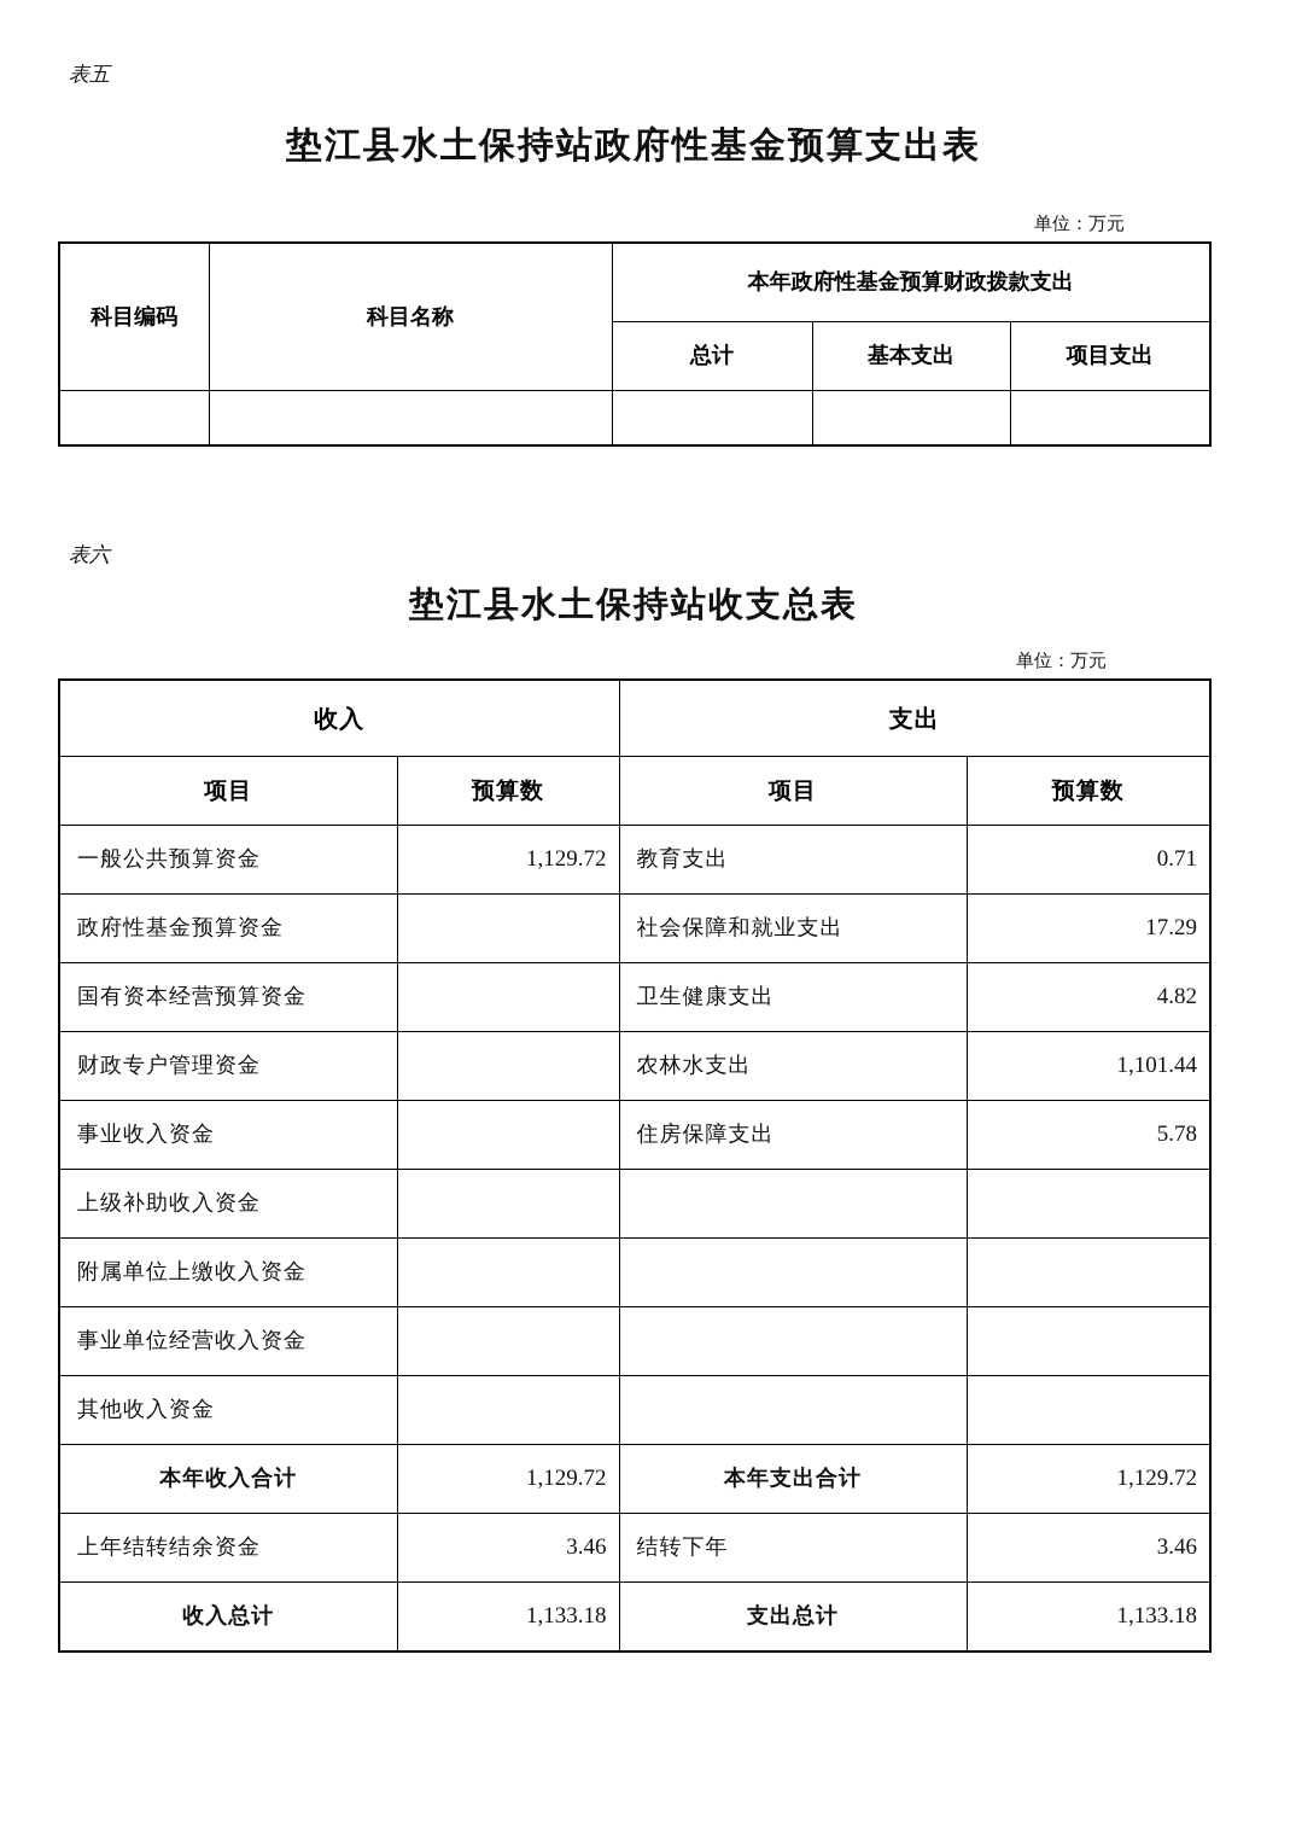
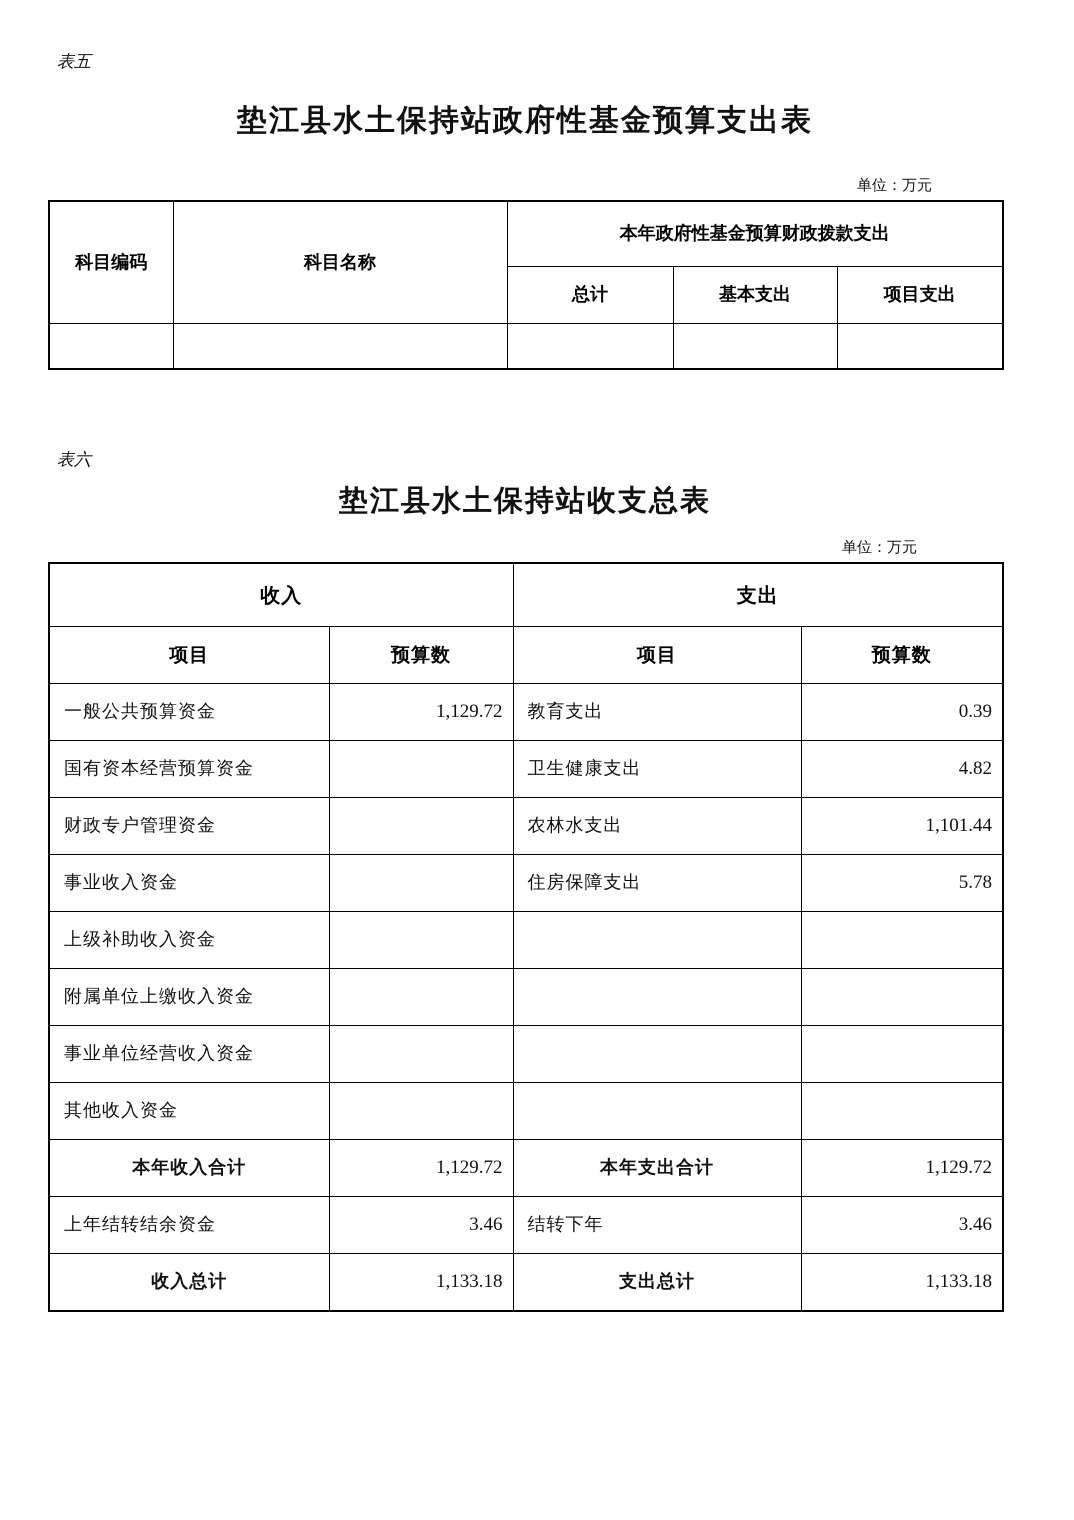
  表五
  垫江县水土保持站政府性基金预算支出表
  单位：万元
  科目编码	科目名称	本年政府性基金预算财政拨款支出
  总计	基本支出	项目支出
  表六
  垫江县水土保持站收支总表
  单位：万元
  收入	支出
  项目	预算数	项目	预算数
- 一般公共预算资金	1,129.72	教育支出	0.71
+ 一般公共预算资金	1,129.72	教育支出	0.39
- 政府性基金预算资金		社会保障和就业支出	17.29
  国有资本经营预算资金		卫生健康支出	4.82
  财政专户管理资金		农林水支出	1,101.44
  事业收入资金		住房保障支出	5.78
  上级补助收入资金
  附属单位上缴收入资金
  事业单位经营收入资金
  其他收入资金
  本年收入合计	1,129.72	本年支出合计	1,129.72
  上年结转结余资金	3.46	结转下年	3.46
  收入总计	1,133.18	支出总计	1,133.18
